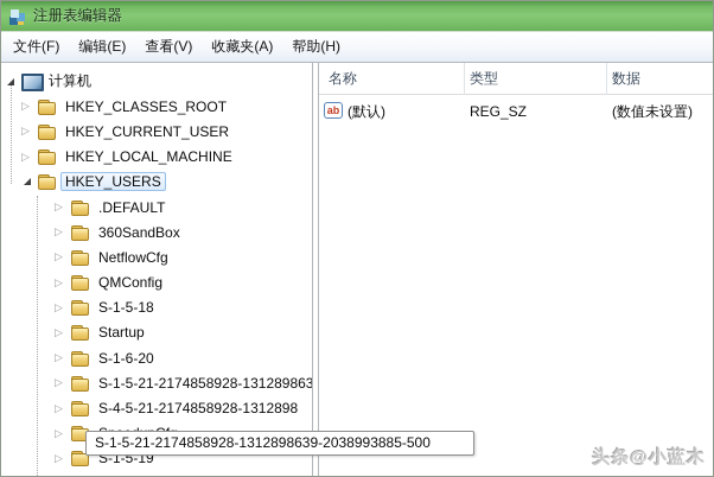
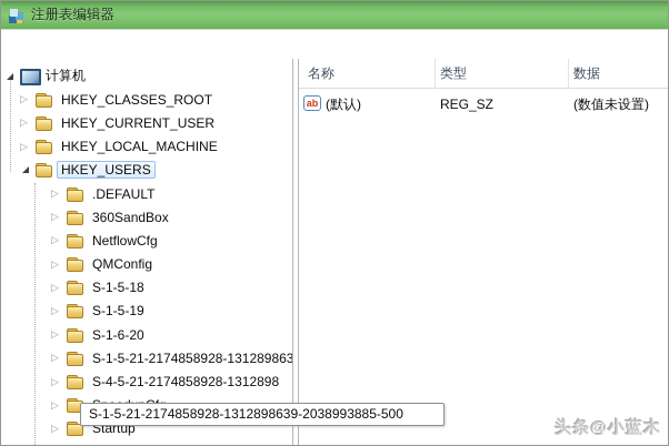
  注册表编辑器
- 文件(F)
- 编辑(E)
- 查看(V)
- 收藏夹(A)
- 帮助(H)
  计算机
  ▷
  HKEY_CLASSES_ROOT
  ▷
  HKEY_CURRENT_USER
  ▷
  HKEY_LOCAL_MACHINE
  HKEY_USERS
  ▷
  .DEFAULT
  ▷
  360SandBox
  ▷
  NetflowCfg
  ▷
  QMConfig
  ▷
  S-1-5-18
  ▷
- Startup
+ S-1-5-19
  ▷
  S-1-6-20
  ▷
  ▷
  S-4-5-21-2174858928-1312898
  ▷
  ▷
- S-1-5-19
+ Startup
  名称
  类型
  数据
  ab
  (默认)
  REG_SZ
  (数值未设置)
  头条@小蓝木
  S-1-5-21-2174858928-1312898639-2038993885-500
